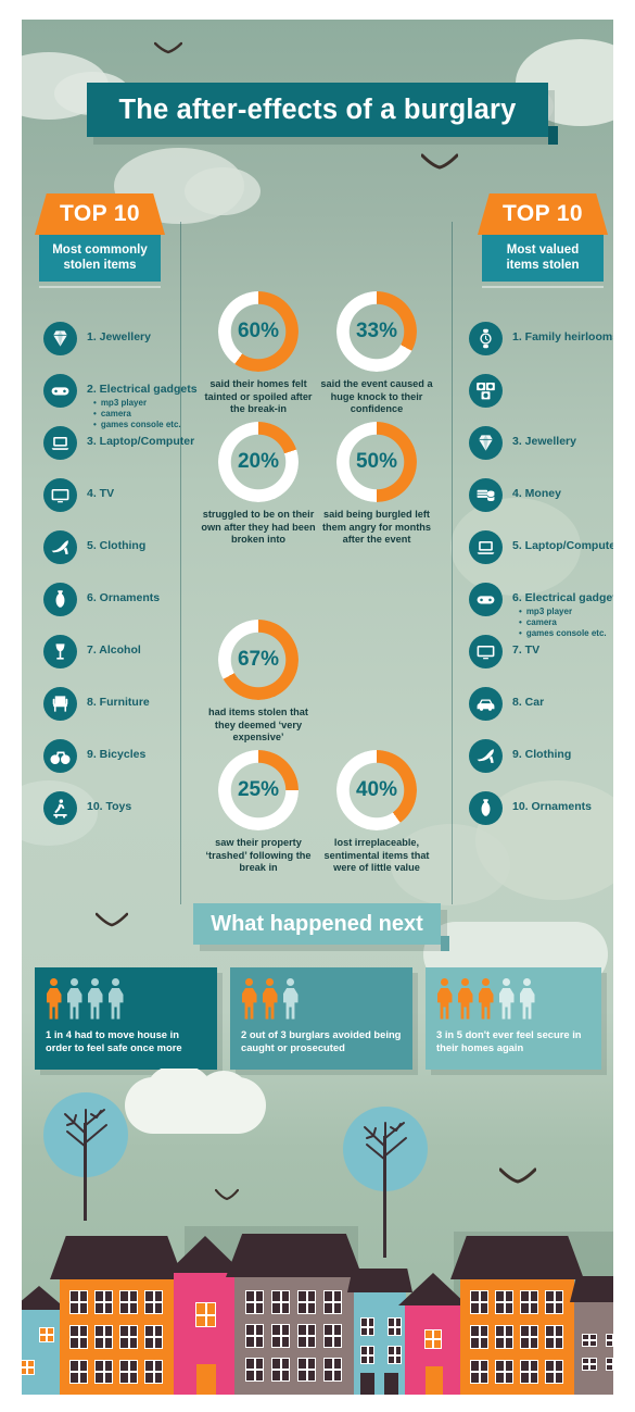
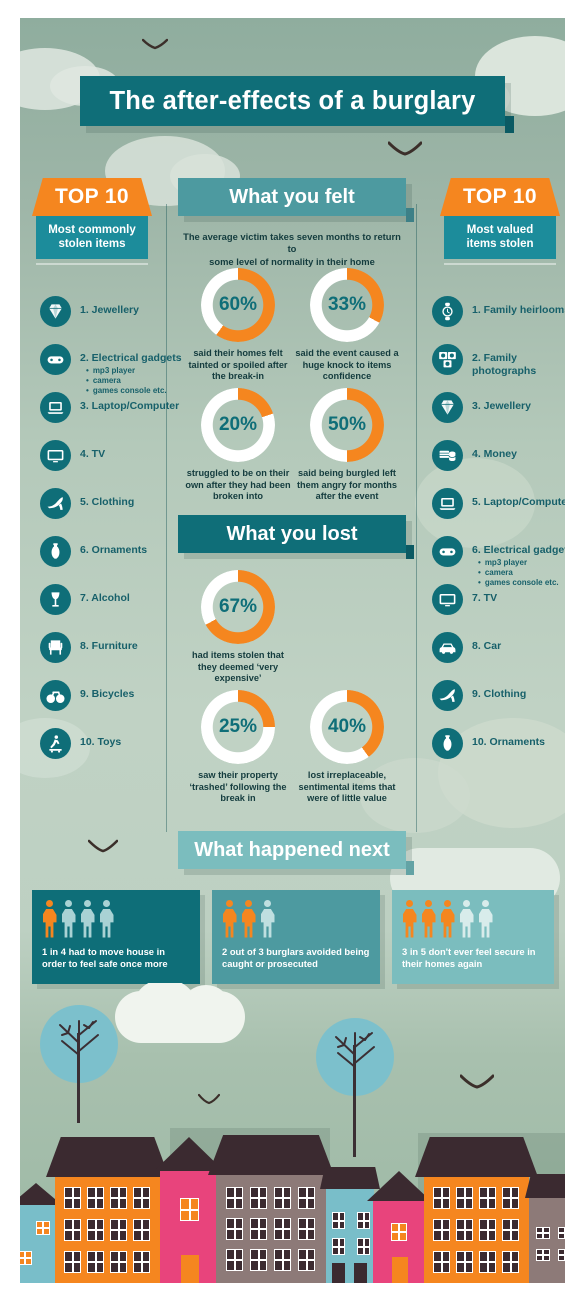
  The after-effects of a burglary
  TOP 10
  Most commonly
  stolen items
  1. Jewellery
  2. Electrical gadgets
  mp3 player
  camera
  games console etc.
  3. Laptop/Computer
  4. TV
  5. Clothing
  6. Ornaments
  7. Alcohol
  8. Furniture
  9. Bicycles
  10. Toys
  TOP 10
  Most valued
  items stolen
  1. Family heirloom
+ 2. Family photographs
  3. Jewellery
  4. Money
  5. Laptop/Compute
  6. Electrical gadge
  mp3 player
  camera
  games console etc.
  7. TV
  8. Car
  9. Clothing
  10. Ornaments
+ What you felt
+ The average victim takes seven months to return to
+ some level of normality in their home
  60%
  said their homes felt tainted or spoiled after the break-in
  33%
- said the event caused a huge knock to their confidence
+ said the event caused a huge knock to items confidence
  20%
  struggled to be on their own after they had been broken into
  50%
  said being burgled left them angry for months after the event
+ What you lost
  67%
  had items stolen that they deemed ‘very expensive’
  25%
  saw their property ‘trashed’ following the break in
  40%
  lost irreplaceable, sentimental items that were of little value
  What happened next
  1 in 4 had to move house in order to feel safe once more
  2 out of 3 burglars avoided being caught or prosecuted
  3 in 5 don't ever feel secure in their homes again
